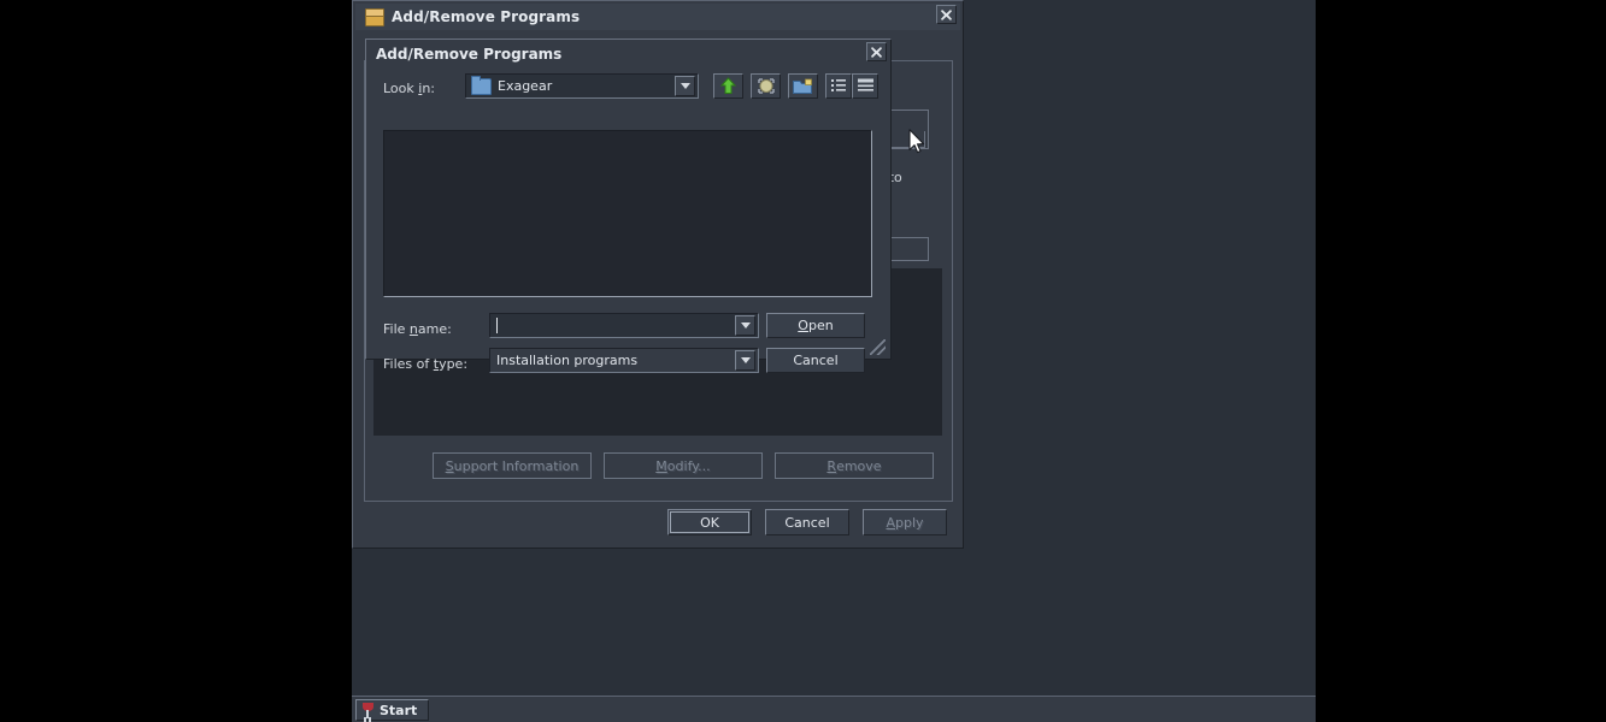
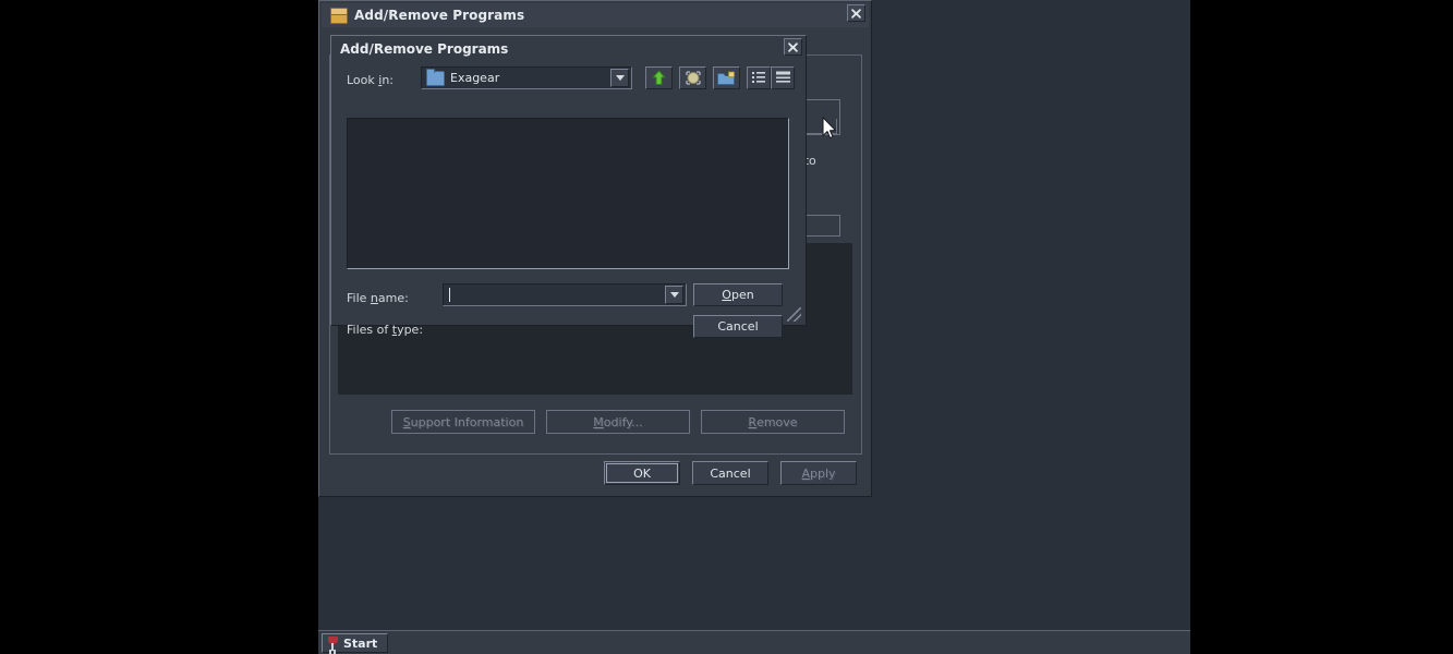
  Add/Remove Programs
  S
  upport Information
  M
  odify...
  R
  emove
  OK
  Cancel
  A
  pply
  Add/Remove Programs
  Look in:
  Exagear
  File name:
  Files of type:
- Installation programs
  O
  pen
  Cancel
  Start
